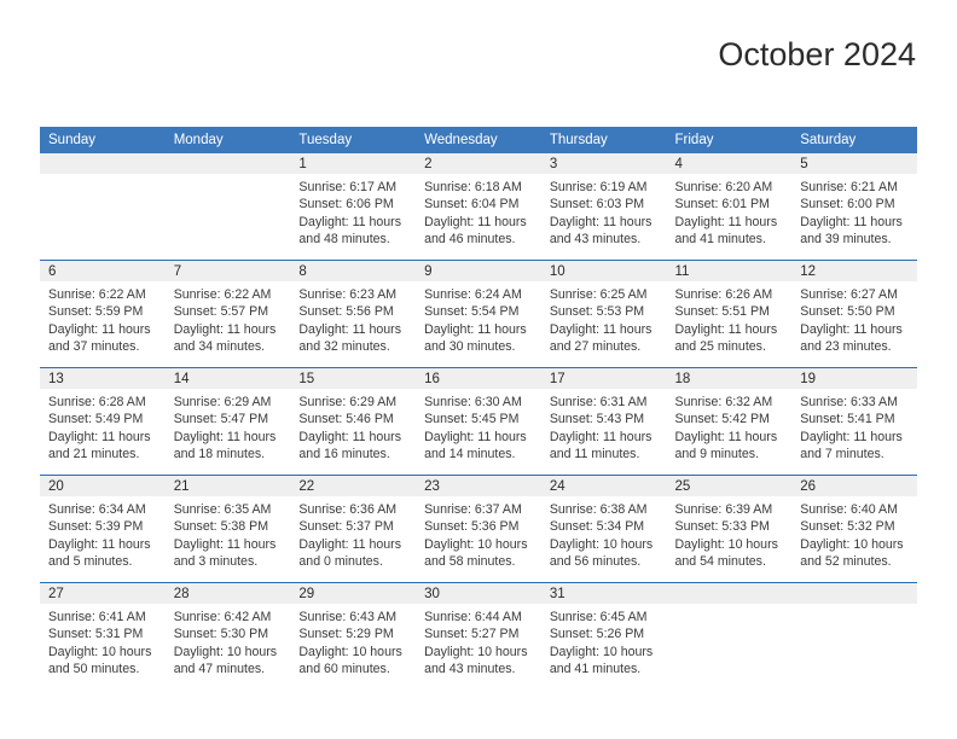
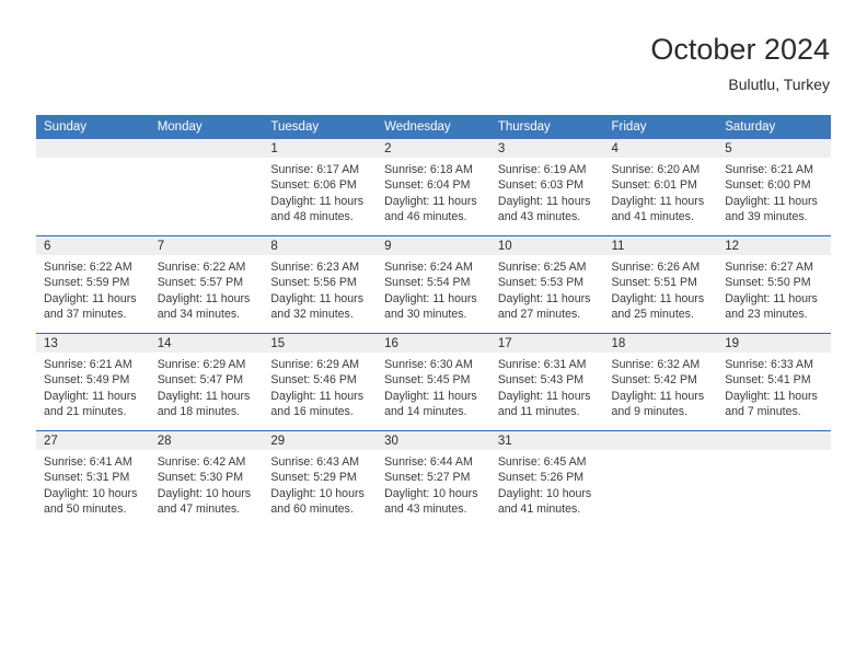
  October 2024
+ Bulutlu, Turkey
  Sunday	Monday	Tuesday	Wednesday	Thursday	Friday	Saturday
  		1Sunrise: 6:17 AMSunset: 6:06 PMDaylight: 11 hours and 48 minutes.	2Sunrise: 6:18 AMSunset: 6:04 PMDaylight: 11 hours and 46 minutes.	3Sunrise: 6:19 AMSunset: 6:03 PMDaylight: 11 hours and 43 minutes.	4Sunrise: 6:20 AMSunset: 6:01 PMDaylight: 11 hours and 41 minutes.	5Sunrise: 6:21 AMSunset: 6:00 PMDaylight: 11 hours and 39 minutes.
  6Sunrise: 6:22 AMSunset: 5:59 PMDaylight: 11 hours and 37 minutes.	7Sunrise: 6:22 AMSunset: 5:57 PMDaylight: 11 hours and 34 minutes.	8Sunrise: 6:23 AMSunset: 5:56 PMDaylight: 11 hours and 32 minutes.	9Sunrise: 6:24 AMSunset: 5:54 PMDaylight: 11 hours and 30 minutes.	10Sunrise: 6:25 AMSunset: 5:53 PMDaylight: 11 hours and 27 minutes.	11Sunrise: 6:26 AMSunset: 5:51 PMDaylight: 11 hours and 25 minutes.	12Sunrise: 6:27 AMSunset: 5:50 PMDaylight: 11 hours and 23 minutes.
- 13Sunrise: 6:28 AMSunset: 5:49 PMDaylight: 11 hours and 21 minutes.	14Sunrise: 6:29 AMSunset: 5:47 PMDaylight: 11 hours and 18 minutes.	15Sunrise: 6:29 AMSunset: 5:46 PMDaylight: 11 hours and 16 minutes.	16Sunrise: 6:30 AMSunset: 5:45 PMDaylight: 11 hours and 14 minutes.	17Sunrise: 6:31 AMSunset: 5:43 PMDaylight: 11 hours and 11 minutes.	18Sunrise: 6:32 AMSunset: 5:42 PMDaylight: 11 hours and 9 minutes.	19Sunrise: 6:33 AMSunset: 5:41 PMDaylight: 11 hours and 7 minutes.
+ 13Sunrise: 6:21 AMSunset: 5:49 PMDaylight: 11 hours and 21 minutes.	14Sunrise: 6:29 AMSunset: 5:47 PMDaylight: 11 hours and 18 minutes.	15Sunrise: 6:29 AMSunset: 5:46 PMDaylight: 11 hours and 16 minutes.	16Sunrise: 6:30 AMSunset: 5:45 PMDaylight: 11 hours and 14 minutes.	17Sunrise: 6:31 AMSunset: 5:43 PMDaylight: 11 hours and 11 minutes.	18Sunrise: 6:32 AMSunset: 5:42 PMDaylight: 11 hours and 9 minutes.	19Sunrise: 6:33 AMSunset: 5:41 PMDaylight: 11 hours and 7 minutes.
- 20Sunrise: 6:34 AMSunset: 5:39 PMDaylight: 11 hours and 5 minutes.	21Sunrise: 6:35 AMSunset: 5:38 PMDaylight: 11 hours and 3 minutes.	22Sunrise: 6:36 AMSunset: 5:37 PMDaylight: 11 hours and 0 minutes.	23Sunrise: 6:37 AMSunset: 5:36 PMDaylight: 10 hours and 58 minutes.	24Sunrise: 6:38 AMSunset: 5:34 PMDaylight: 10 hours and 56 minutes.	25Sunrise: 6:39 AMSunset: 5:33 PMDaylight: 10 hours and 54 minutes.	26Sunrise: 6:40 AMSunset: 5:32 PMDaylight: 10 hours and 52 minutes.
  27Sunrise: 6:41 AMSunset: 5:31 PMDaylight: 10 hours and 50 minutes.	28Sunrise: 6:42 AMSunset: 5:30 PMDaylight: 10 hours and 47 minutes.	29Sunrise: 6:43 AMSunset: 5:29 PMDaylight: 10 hours and 60 minutes.	30Sunrise: 6:44 AMSunset: 5:27 PMDaylight: 10 hours and 43 minutes.	31Sunrise: 6:45 AMSunset: 5:26 PMDaylight: 10 hours and 41 minutes.
